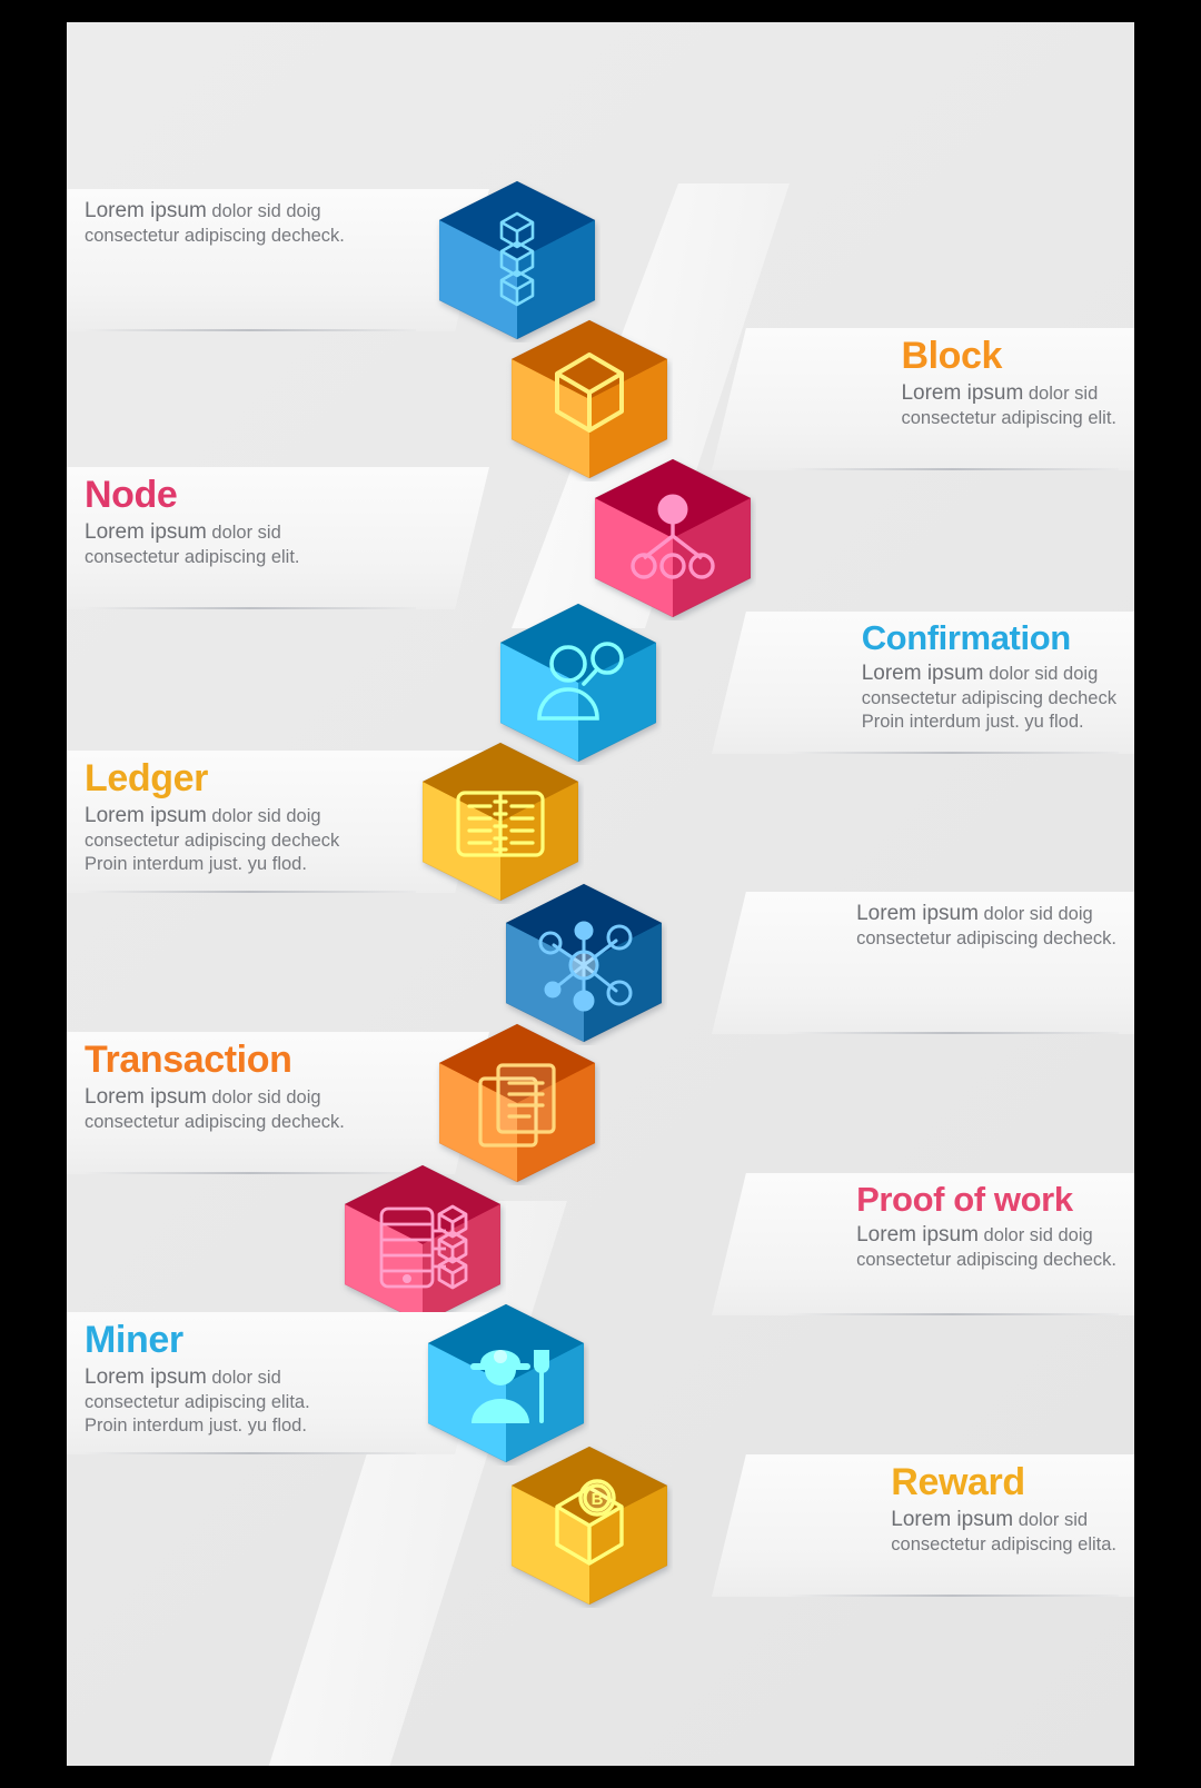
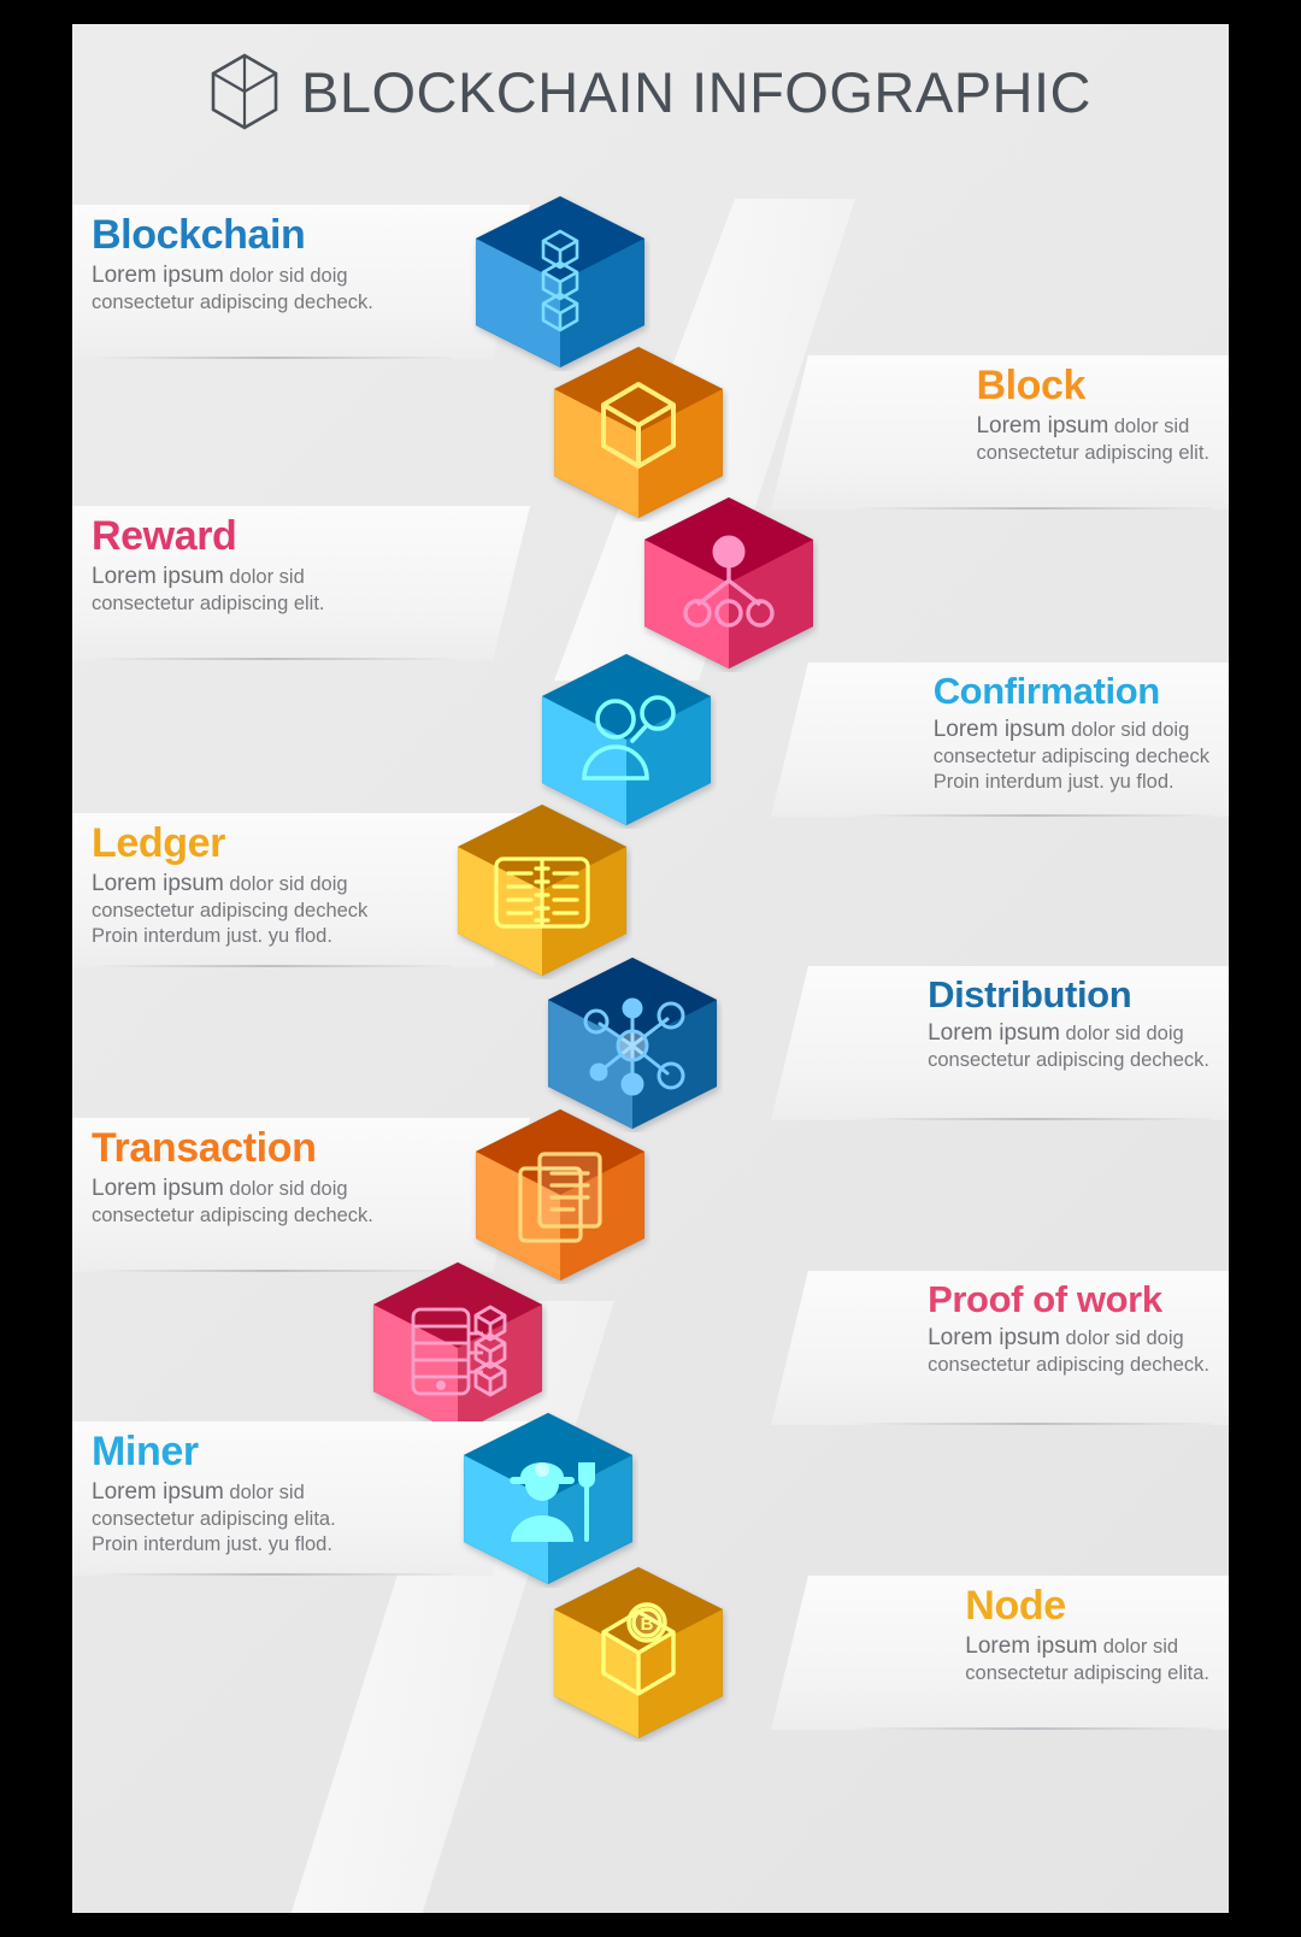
+ BLOCKCHAIN INFOGRAPHIC
+ Blockchain
  Lorem ipsum dolor sid doig
  consectetur adipiscing decheck.
  Block
  Lorem ipsum dolor sid
  consectetur adipiscing elit.
- Node
+ Reward
  Lorem ipsum dolor sid
  consectetur adipiscing elit.
  Confirmation
  Lorem ipsum dolor sid doig
  consectetur adipiscing decheck
  Proin interdum just. yu flod.
  Ledger
  Lorem ipsum dolor sid doig
  consectetur adipiscing decheck
  Proin interdum just. yu flod.
+ Distribution
  Lorem ipsum dolor sid doig
  consectetur adipiscing decheck.
  Transaction
  Lorem ipsum dolor sid doig
  consectetur adipiscing decheck.
  Proof of work
  Lorem ipsum dolor sid doig
  consectetur adipiscing decheck.
  Miner
  Lorem ipsum dolor sid
  consectetur adipiscing elita.
  Proin interdum just. yu flod.
- Reward
+ Node
  Lorem ipsum dolor sid
  consectetur adipiscing elita.
  B
